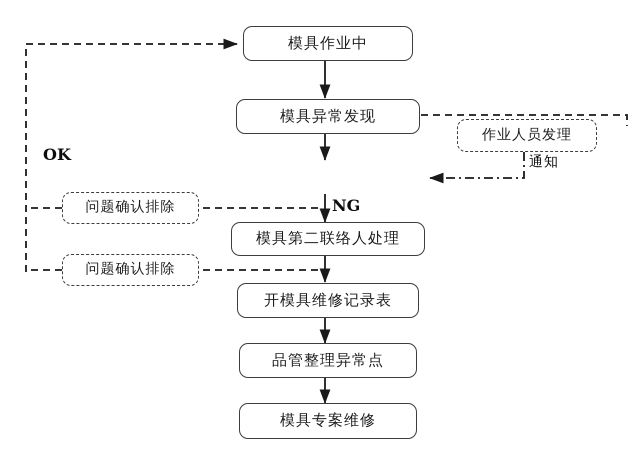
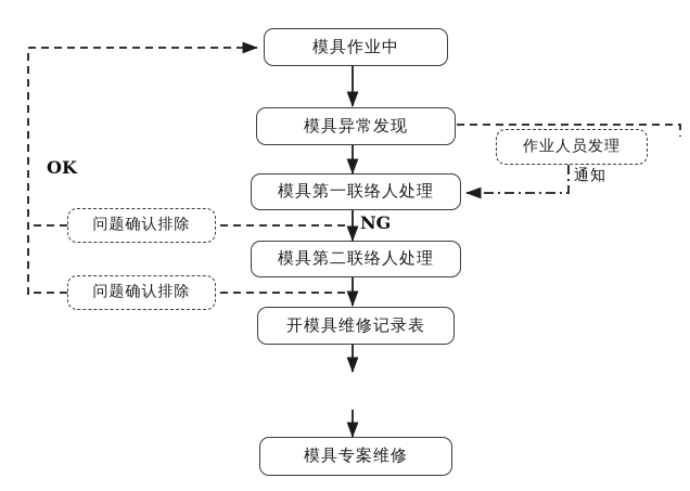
  模具作业中
  模具异常发现
+ 模具第一联络人处理
  模具第二联络人处理
  开模具维修记录表
- 品管整理异常点
  模具专案维修
  作业人员发理
  问题确认排除
  问题确认排除
  OK
  NG
  通知
